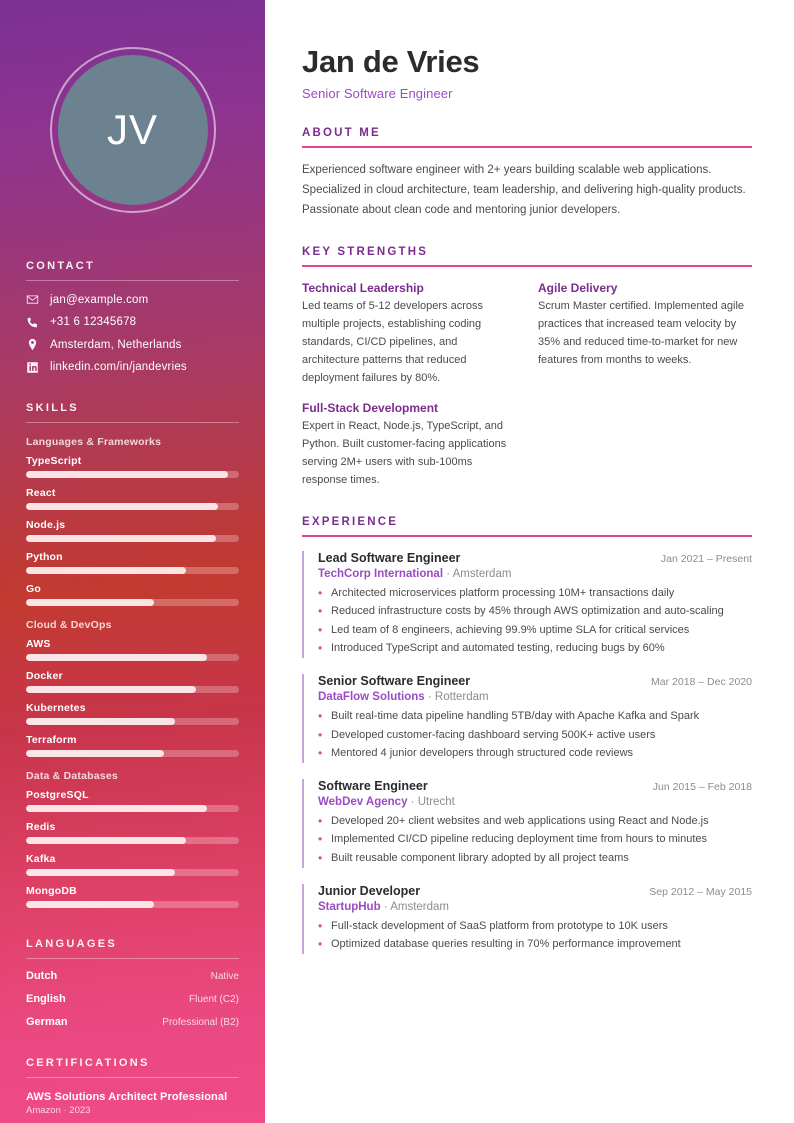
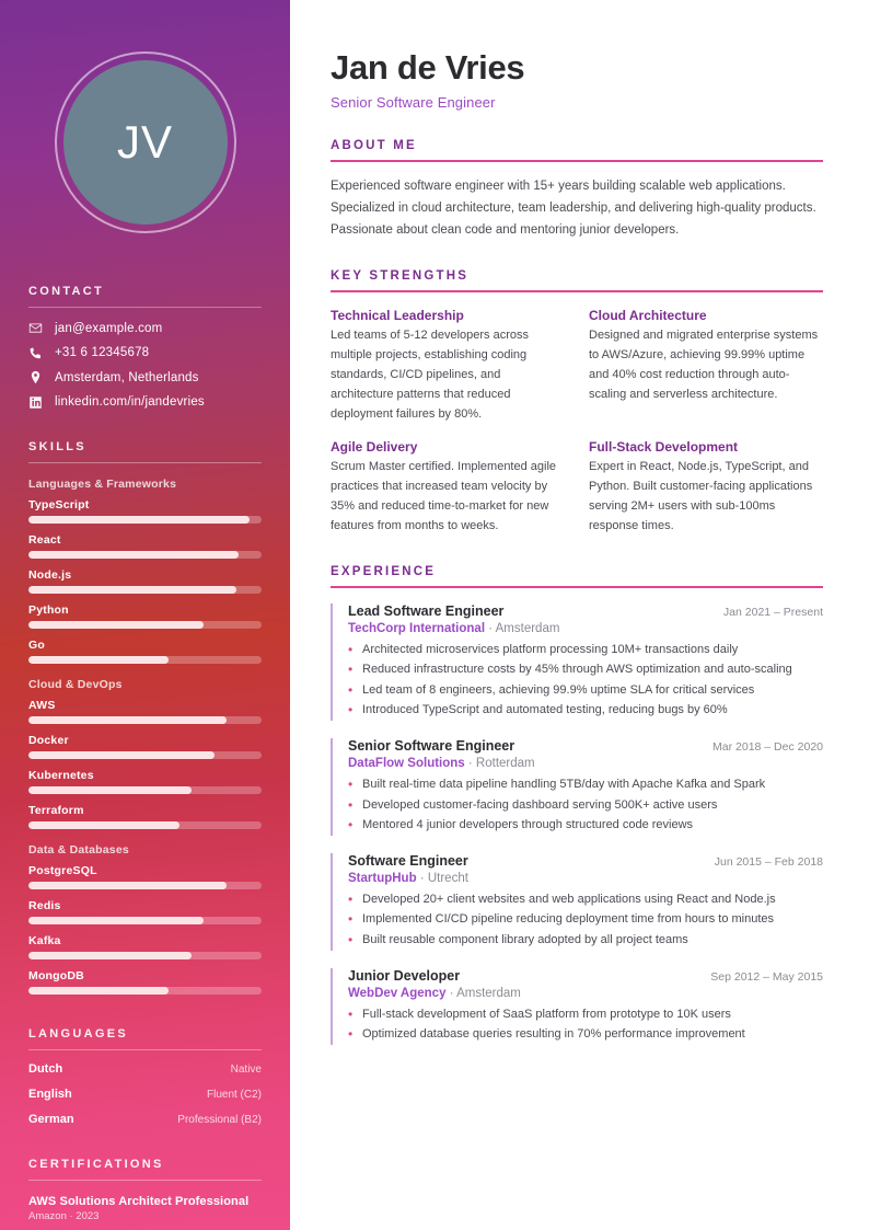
  JV
  CONTACT
  jan@example.com
  +31 6 12345678
  Amsterdam, Netherlands
  linkedin.com/in/jandevries
  SKILLS
  Languages & Frameworks
  TypeScript
  React
  Node.js
  Python
  Go
  Cloud & DevOps
  AWS
  Docker
  Kubernetes
  Terraform
  Data & Databases
  PostgreSQL
  Redis
  Kafka
  MongoDB
  LANGUAGES
  Dutch
  Native
  English
  Fluent (C2)
  German
  Professional (B2)
  CERTIFICATIONS
  AWS Solutions Architect Professional
  Amazon · 2023
  Jan de Vries
  Senior Software Engineer
  ABOUT ME
- Experienced software engineer with 2+ years building scalable web applications. Specialized in cloud architecture, team leadership, and delivering high-quality products. Passionate about clean code and mentoring junior developers.
+ Experienced software engineer with 15+ years building scalable web applications. Specialized in cloud architecture, team leadership, and delivering high-quality products. Passionate about clean code and mentoring junior developers.
  KEY STRENGTHS
  Technical Leadership
  Led teams of 5-12 developers across multiple projects, establishing coding standards, CI/CD pipelines, and architecture patterns that reduced deployment failures by 80%.
+ Cloud Architecture
+ Designed and migrated enterprise systems to AWS/Azure, achieving 99.99% uptime and 40% cost reduction through auto-scaling and serverless architecture.
  Agile Delivery
  Scrum Master certified. Implemented agile practices that increased team velocity by 35% and reduced time-to-market for new features from months to weeks.
  Full-Stack Development
  Expert in React, Node.js, TypeScript, and Python. Built customer-facing applications serving 2M+ users with sub-100ms response times.
  EXPERIENCE
  Lead Software Engineer
  Jan 2021 – Present
  TechCorp International · Amsterdam
  Architected microservices platform processing 10M+ transactions daily
  Reduced infrastructure costs by 45% through AWS optimization and auto-scaling
  Led team of 8 engineers, achieving 99.9% uptime SLA for critical services
  Introduced TypeScript and automated testing, reducing bugs by 60%
  Senior Software Engineer
  Mar 2018 – Dec 2020
  DataFlow Solutions · Rotterdam
  Built real-time data pipeline handling 5TB/day with Apache Kafka and Spark
  Developed customer-facing dashboard serving 500K+ active users
  Mentored 4 junior developers through structured code reviews
  Software Engineer
  Jun 2015 – Feb 2018
- WebDev Agency · Utrecht
+ StartupHub · Utrecht
  Developed 20+ client websites and web applications using React and Node.js
  Implemented CI/CD pipeline reducing deployment time from hours to minutes
  Built reusable component library adopted by all project teams
  Junior Developer
  Sep 2012 – May 2015
- StartupHub · Amsterdam
+ WebDev Agency · Amsterdam
  Full-stack development of SaaS platform from prototype to 10K users
  Optimized database queries resulting in 70% performance improvement
